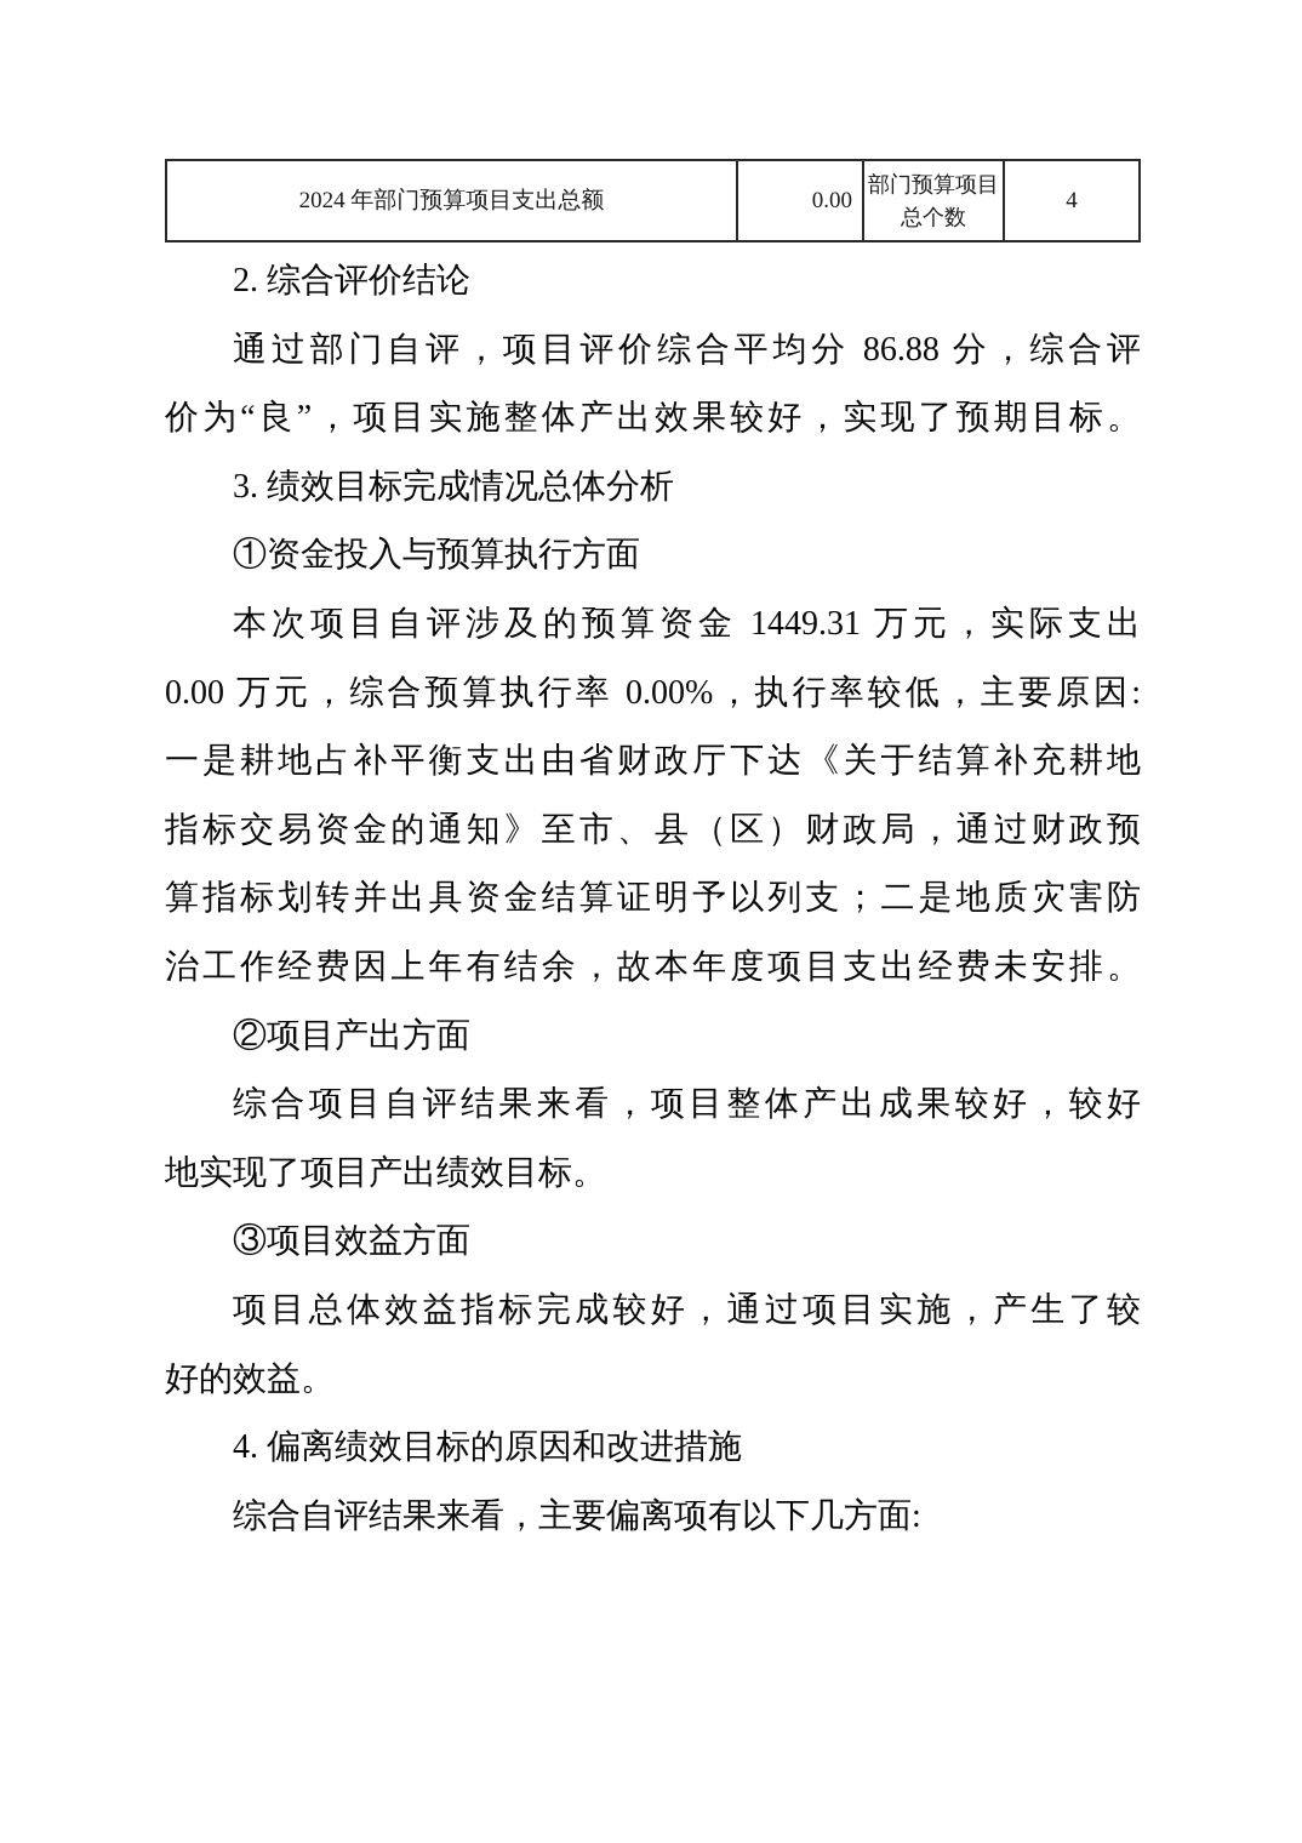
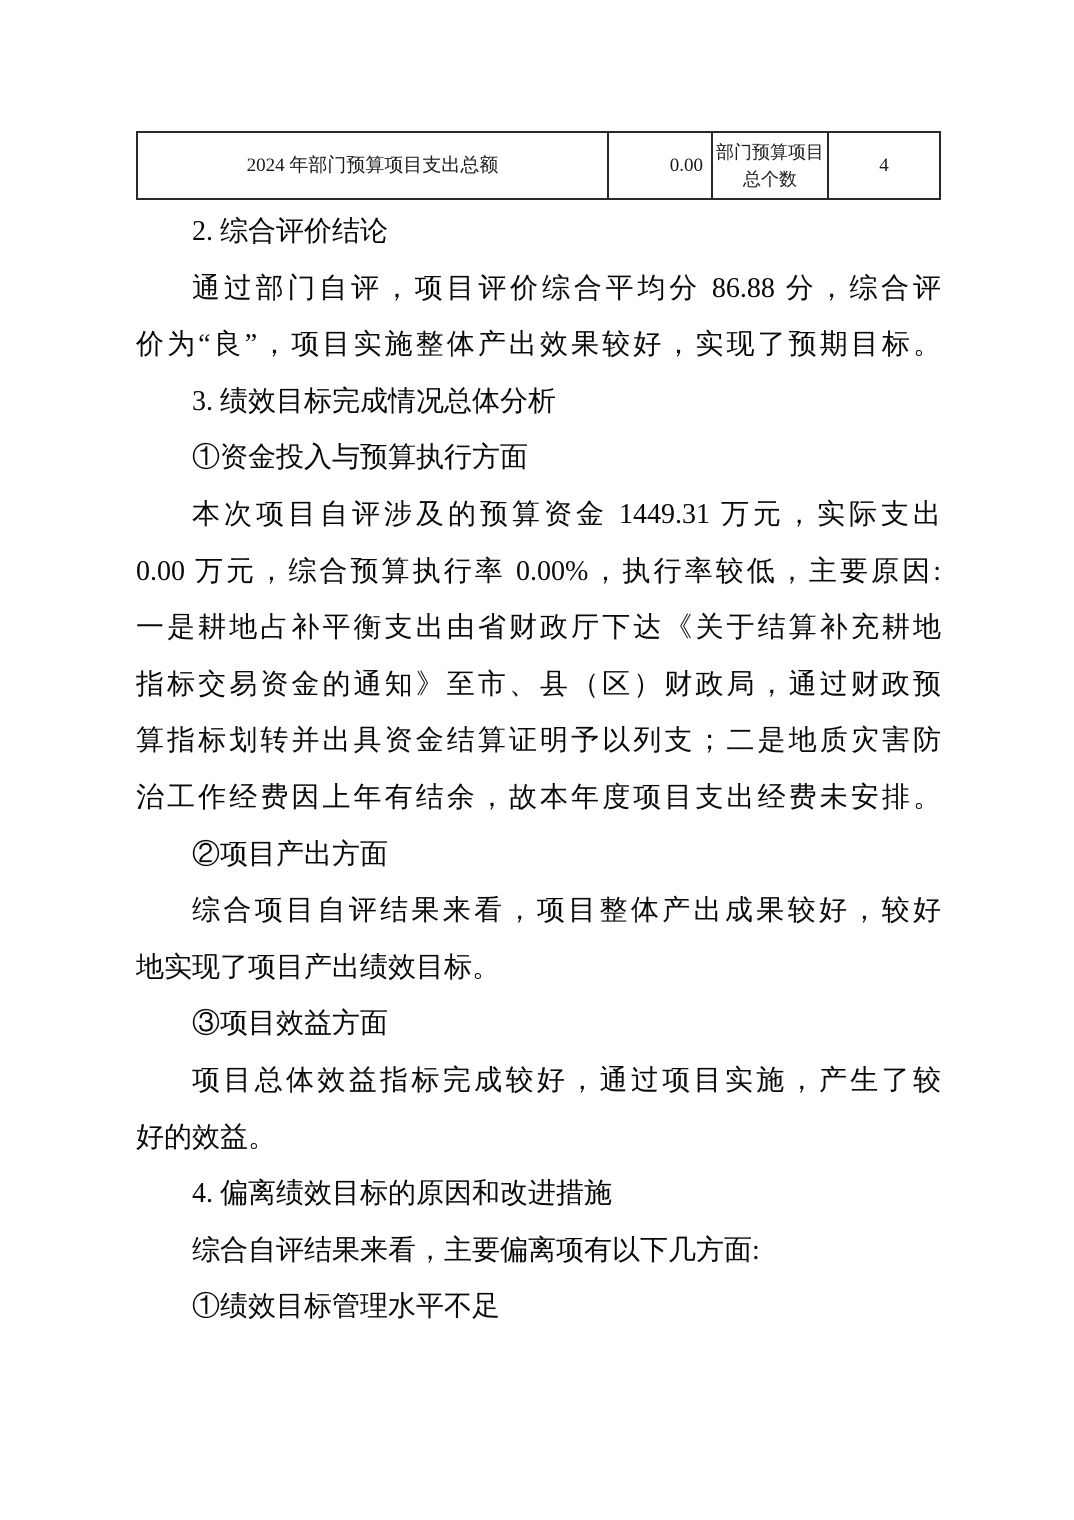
  2024 年部门预算项目支出总额
  0.00
  部门预算项目
  总个数
  4
  2. 综合评价结论
  通过部门自评，项目评价综合平均分 86.88 分，综合评
  价为“良”，项目实施整体产出效果较好，实现了预期目标。
  3. 绩效目标完成情况总体分析
  ①资金投入与预算执行方面
  本次项目自评涉及的预算资金 1449.31 万元，实际支出
  0.00 万元，综合预算执行率 0.00%，执行率较低，主要原因:
  一是耕地占补平衡支出由省财政厅下达《关于结算补充耕地
  指标交易资金的通知》至市、县（区）财政局，通过财政预
  算指标划转并出具资金结算证明予以列支；二是地质灾害防
  治工作经费因上年有结余，故本年度项目支出经费未安排。
  ②项目产出方面
  综合项目自评结果来看，项目整体产出成果较好，较好
  地实现了项目产出绩效目标。
  ③项目效益方面
  项目总体效益指标完成较好，通过项目实施，产生了较
  好的效益。
  4. 偏离绩效目标的原因和改进措施
  综合自评结果来看，主要偏离项有以下几方面:
+ ①绩效目标管理水平不足
